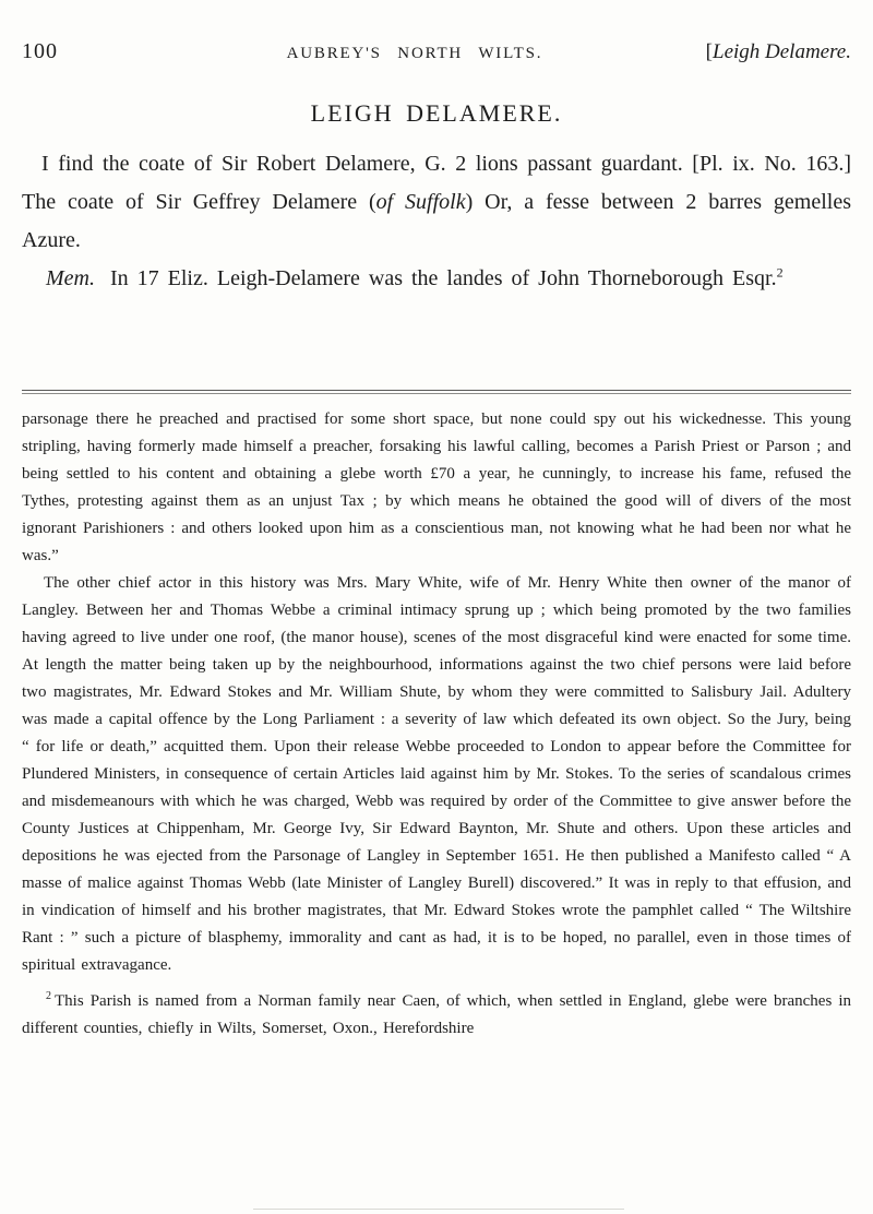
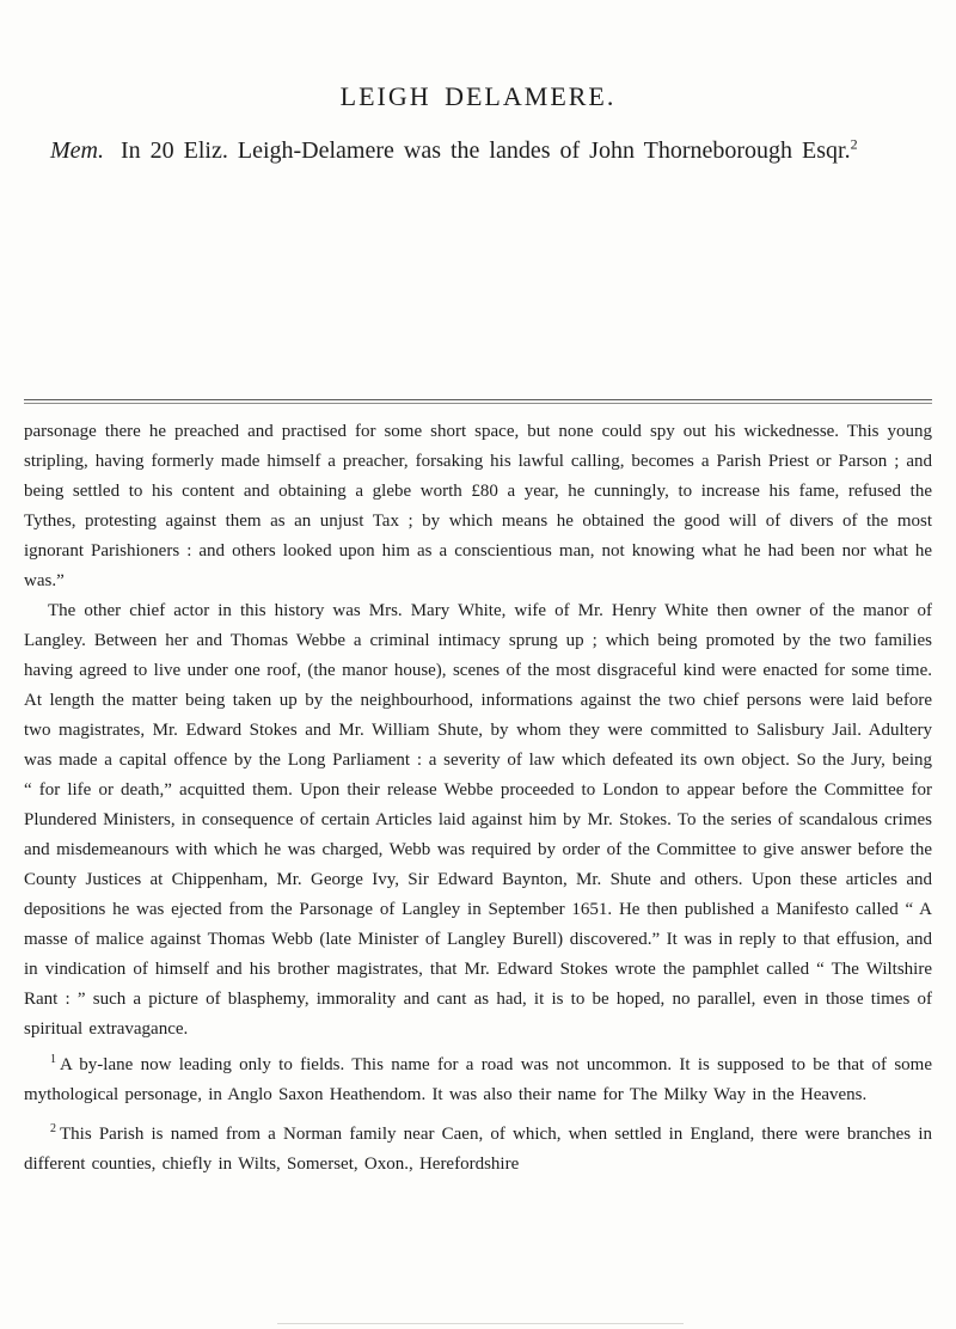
- 100
- AUBREY'S NORTH WILTS.
- [Leigh Delamere.
  LEIGH DELAMERE.
- I find the coate of Sir Robert Delamere, G. 2 lions passant guardant. [Pl. ix. No. 163.] The coate of Sir Geffrey Delamere (of Suffolk) Or, a fesse between 2 barres gemelles Azure.
- Mem. In 17 Eliz. Leigh-Delamere was the landes of John Thorneborough Esqr.2
+ Mem. In 20 Eliz. Leigh-Delamere was the landes of John Thorneborough Esqr.2
- parsonage there he preached and practised for some short space, but none could spy out his wickednesse. This young stripling, having formerly made himself a preacher, forsaking his lawful calling, becomes a Parish Priest or Parson ; and being settled to his content and obtaining a glebe worth £70 a year, he cunningly, to increase his fame, refused the Tythes, protesting against them as an unjust Tax ; by which means he obtained the good will of divers of the most ignorant Parishioners : and others looked upon him as a conscientious man, not knowing what he had been nor what he was.”
+ parsonage there he preached and practised for some short space, but none could spy out his wickednesse. This young stripling, having formerly made himself a preacher, forsaking his lawful calling, becomes a Parish Priest or Parson ; and being settled to his content and obtaining a glebe worth £80 a year, he cunningly, to increase his fame, refused the Tythes, protesting against them as an unjust Tax ; by which means he obtained the good will of divers of the most ignorant Parishioners : and others looked upon him as a conscientious man, not knowing what he had been nor what he was.”
  The other chief actor in this history was Mrs. Mary White, wife of Mr. Henry White then owner of the manor of Langley. Between her and Thomas Webbe a criminal intimacy sprung up ; which being promoted by the two families having agreed to live under one roof, (the manor house), scenes of the most disgraceful kind were enacted for some time. At length the matter being taken up by the neighbourhood, informations against the two chief persons were laid before two magistrates, Mr. Edward Stokes and Mr. William Shute, by whom they were committed to Salisbury Jail. Adultery was made a capital offence by the Long Parliament : a severity of law which defeated its own object. So the Jury, being “ for life or death,” acquitted them. Upon their release Webbe proceeded to London to appear before the Committee for Plundered Ministers, in consequence of certain Articles laid against him by Mr. Stokes. To the series of scandalous crimes and misdemeanours with which he was charged, Webb was required by order of the Committee to give answer before the County Justices at Chippenham, Mr. George Ivy, Sir Edward Baynton, Mr. Shute and others. Upon these articles and depositions he was ejected from the Parsonage of Langley in September 1651. He then published a Manifesto called “ A masse of malice against Thomas Webb (late Minister of Langley Burell) discovered.” It was in reply to that effusion, and in vindication of himself and his brother magistrates, that Mr. Edward Stokes wrote the pamphlet called “ The Wiltshire Rant : ” such a picture of blasphemy, immorality and cant as had, it is to be hoped, no parallel, even in those times of spiritual extravagance.
+ 1 A by-lane now leading only to fields. This name for a road was not uncommon. It is supposed to be that of some mythological personage, in Anglo Saxon Heathendom. It was also their name for The Milky Way in the Heavens.
- 2 This Parish is named from a Norman family near Caen, of which, when settled in England, glebe were branches in different counties, chiefly in Wilts, Somerset, Oxon., Herefordshire
+ 2 This Parish is named from a Norman family near Caen, of which, when settled in England, there were branches in different counties, chiefly in Wilts, Somerset, Oxon., Herefordshire
